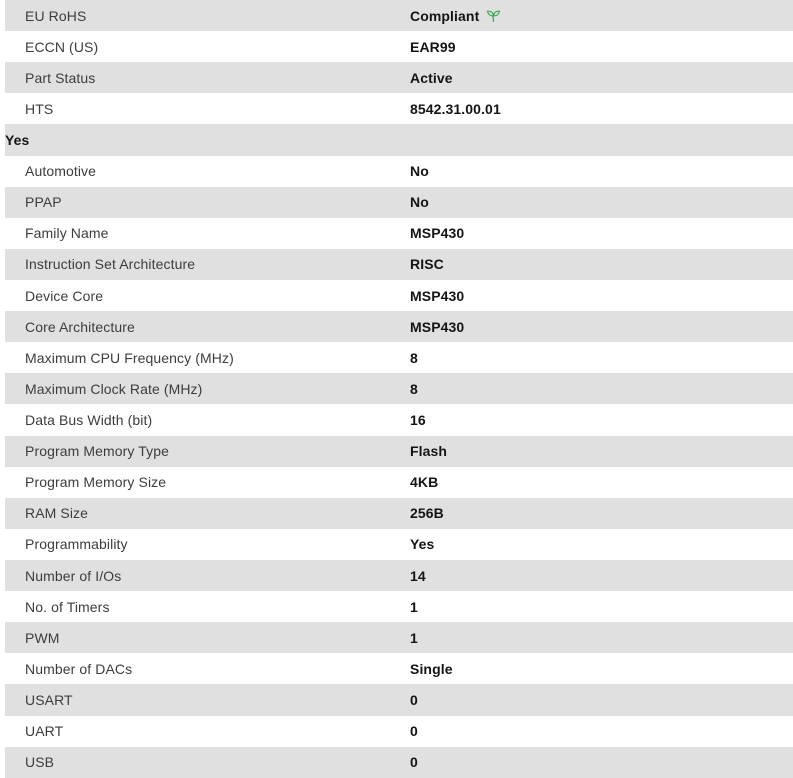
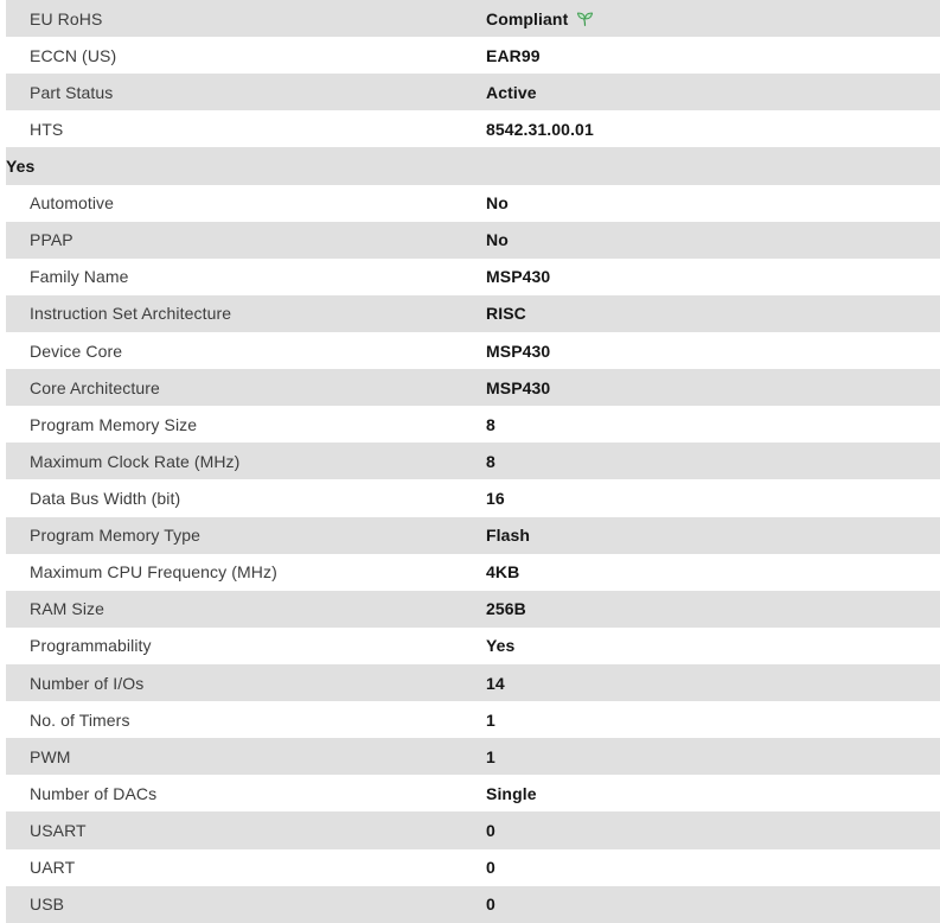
  EU RoHS
  Compliant
  ECCN (US)
  EAR99
  Part Status
  Active
  HTS
  8542.31.00.01
  Yes
  Automotive
  No
  PPAP
  No
  Family Name
  MSP430
  Instruction Set Architecture
  RISC
  Device Core
  MSP430
  Core Architecture
  MSP430
- Maximum CPU Frequency (MHz)
+ Program Memory Size
  8
  Maximum Clock Rate (MHz)
  8
  Data Bus Width (bit)
  16
  Program Memory Type
  Flash
- Program Memory Size
+ Maximum CPU Frequency (MHz)
  4KB
  RAM Size
  256B
  Programmability
  Yes
  Number of I/Os
  14
  No. of Timers
  1
  PWM
  1
  Number of DACs
  Single
  USART
  0
  UART
  0
  USB
  0
